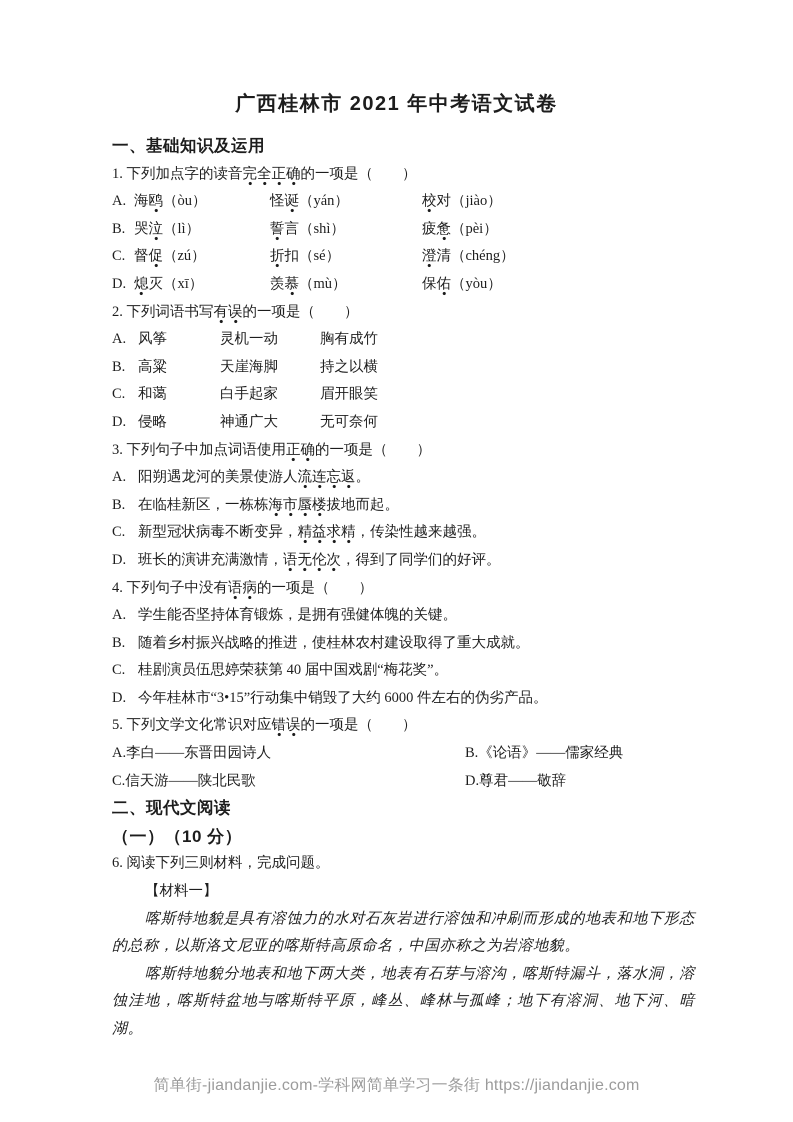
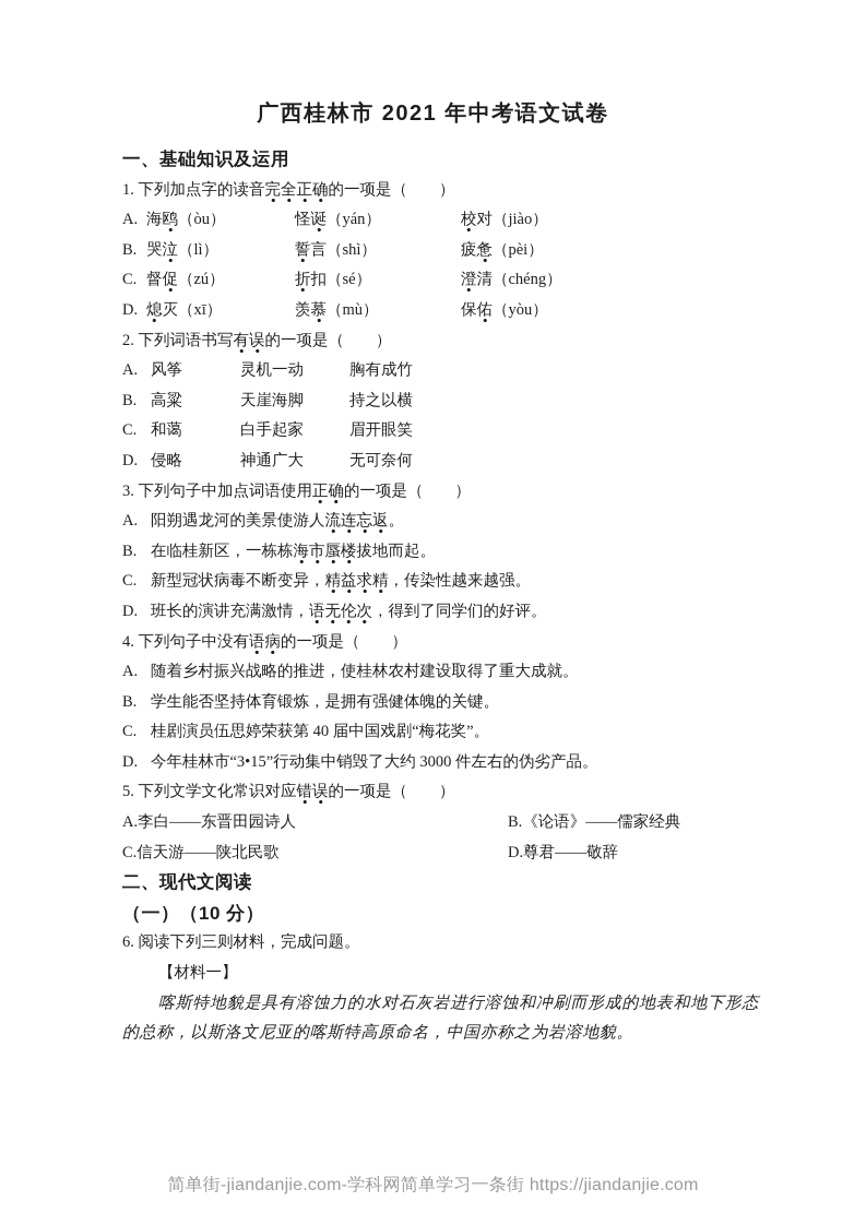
  广西桂林市 2021 年中考语文试卷
  一、基础知识及运用
  1. 下列加点字的读音完全正确的一项是（ ）
  A.
  海鸥（òu）
  怪诞（yán）
  校对（jiào）
  B.
  哭泣（lì）
  誓言（shì）
  疲惫（pèi）
  C.
  督促（zú）
  折扣（sé）
  澄清（chéng）
  D.
  熄灭（xī）
  羡慕（mù）
  保佑（yòu）
  2. 下列词语书写有误的一项是（ ）
  A.
  风筝
  灵机一动
  胸有成竹
  B.
  高粱
  天崖海脚
  持之以横
  C.
  和蔼
  白手起家
  眉开眼笑
  D.
  侵略
  神通广大
  无可奈何
  3. 下列句子中加点词语使用正确的一项是（ ）
  A.
  阳朔遇龙河的美景使游人流连忘返。
  B.
  在临桂新区，一栋栋海市蜃楼拔地而起。
  C.
  新型冠状病毒不断变异，精益求精，传染性越来越强。
  D.
  班长的演讲充满激情，语无伦次，得到了同学们的好评。
  4. 下列句子中没有语病的一项是（ ）
  A.
- 学生能否坚持体育锻炼，是拥有强健体魄的关键。
+ 随着乡村振兴战略的推进，使桂林农村建设取得了重大成就。
  B.
- 随着乡村振兴战略的推进，使桂林农村建设取得了重大成就。
+ 学生能否坚持体育锻炼，是拥有强健体魄的关键。
  C.
  桂剧演员伍思婷荣获第 40 届中国戏剧“梅花奖”。
  D.
- 今年桂林市“3•15”行动集中销毁了大约 6000 件左右的伪劣产品。
+ 今年桂林市“3•15”行动集中销毁了大约 3000 件左右的伪劣产品。
  5. 下列文学文化常识对应错误的一项是（ ）
  A.
  李白——东晋田园诗人
  B.
  《论语》——儒家经典
  C.
  信天游——陕北民歌
  D.
  尊君——敬辞
  二、现代文阅读
  （一）（10 分）
  6. 阅读下列三则材料，完成问题。
  【材料一】
  喀斯特地貌是具有溶蚀力的水对石灰岩进行溶蚀和冲刷而形成的地表和地下形态的总称，以斯洛文尼亚的喀斯特高原命名，中国亦称之为岩溶地貌。
- 喀斯特地貌分地表和地下两大类，地表有石芽与溶沟，喀斯特漏斗，落水洞，溶蚀洼地，喀斯特盆地与喀斯特平原，峰丛、峰林与孤峰；地下有溶洞、地下河、暗湖。
  简单街-jiandanjie.com-学科网简单学习一条街 https://jiandanjie.com
